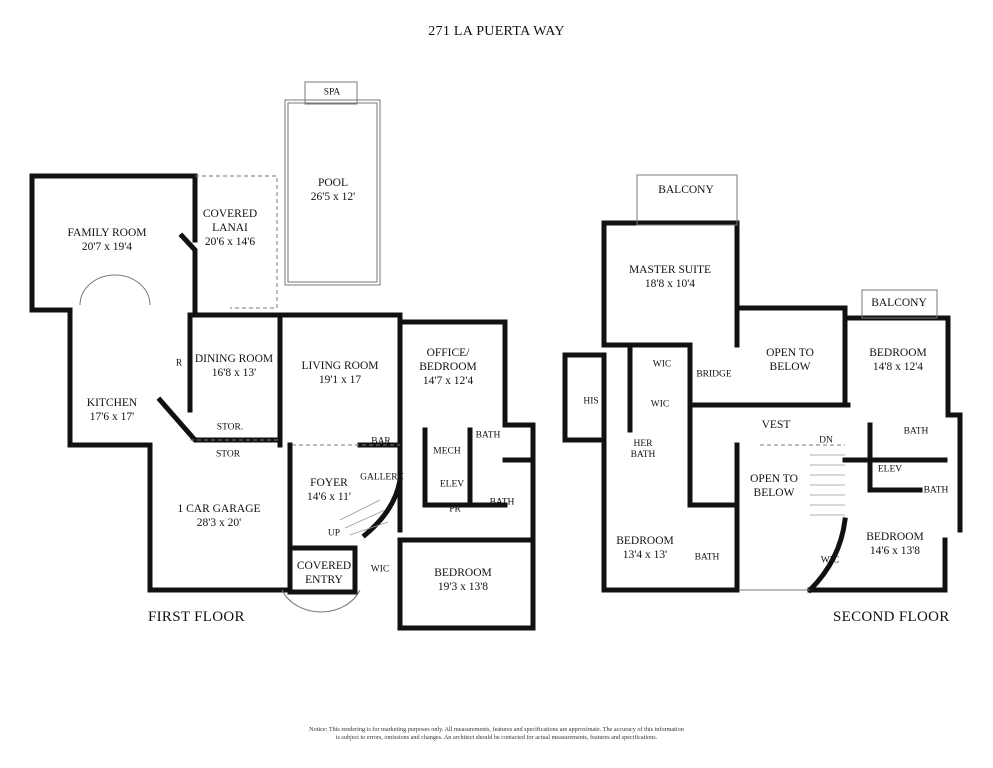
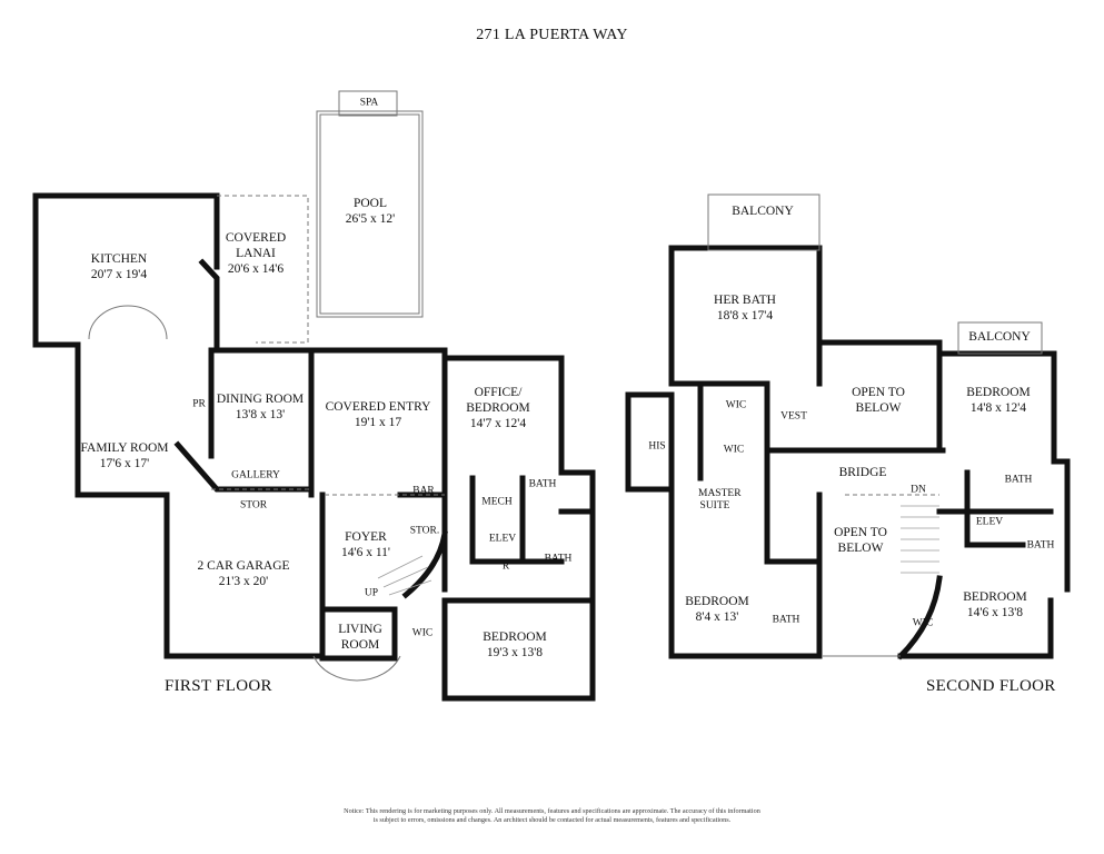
  271 LA PUERTA WAY
- FAMILY ROOM
+ KITCHEN
  20'7 x 19'4
  COVERED LANAI
  20'6 x 14'6
  POOL
  26'5 x 12'
  SPA
  DINING ROOM
- 16'8 x 13'
+ 13'8 x 13'
- LIVING ROOM
+ COVERED ENTRY
  19'1 x 17
  OFFICE/ BEDROOM
  14'7 x 12'4
- KITCHEN
+ FAMILY ROOM
  17'6 x 17'
- STOR.
+ GALLERY
  BAR
  MECH
  BATH
  STOR
  FOYER
  14'6 x 11'
- GALLERY
+ STOR.
  ELEV
- PR
+ R
  BATH
- 1 CAR GARAGE
+ 2 CAR GARAGE
- 28'3 x 20'
+ 21'3 x 20'
  UP
- COVERED ENTRY
+ LIVING ROOM
  WIC
  BEDROOM
  19'3 x 13'8
- R
+ PR
  FIRST FLOOR
  BALCONY
- MASTER SUITE
+ HER BATH
- 18'8 x 10'4
+ 18'8 x 17'4
  WIC
- BRIDGE
+ VEST
  HIS
  WIC
- HER BATH
+ MASTER SUITE
  OPEN TO BELOW
  BALCONY
  BEDROOM
  14'8 x 12'4
- VEST
+ BRIDGE
  DN
  BATH
  ELEV
  BATH
  OPEN TO BELOW
  BEDROOM
- 13'4 x 13'
+ 8'4 x 13'
  BATH
  WIC
  BEDROOM
  14'6 x 13'8
  SECOND FLOOR
